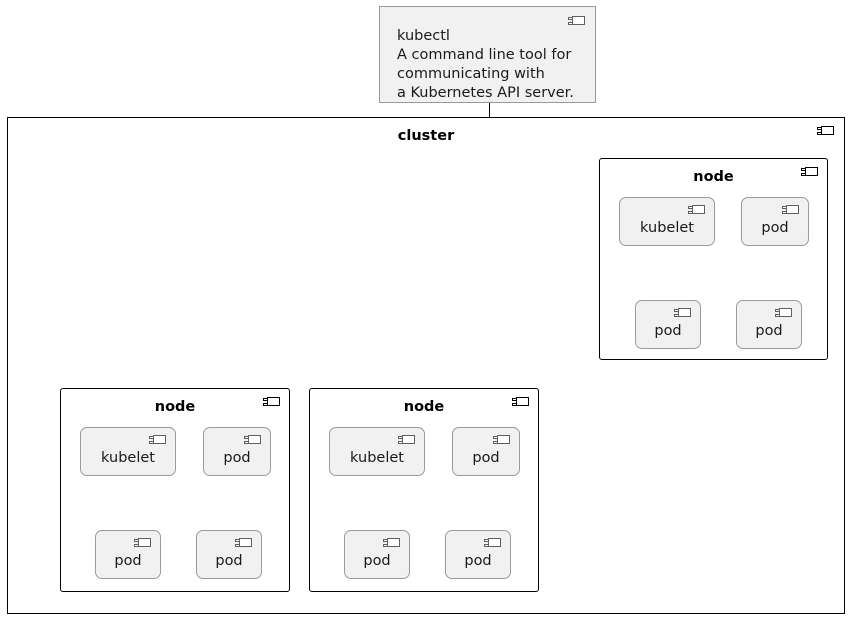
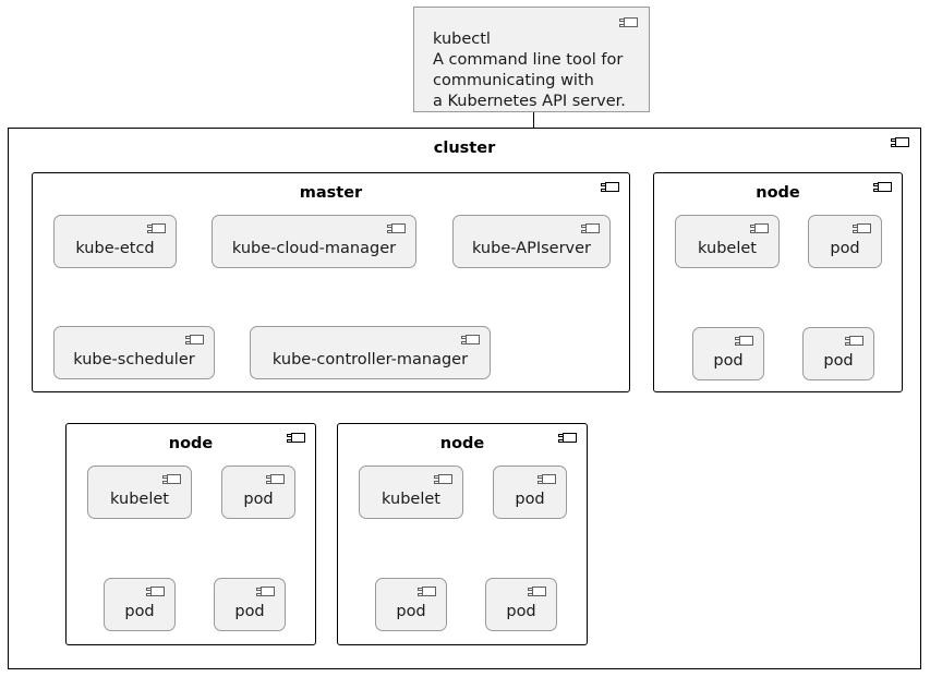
  kubectl
  A command line tool for
  communicating with
  a Kubernetes API server.
  cluster
+ master
+ kube-etcd
+ kube-cloud-manager
+ kube-APIserver
+ kube-scheduler
+ kube-controller-manager
  node
  kubelet
  pod
  pod
  pod
  node
  kubelet
  pod
  pod
  pod
  node
  kubelet
  pod
  pod
  pod
